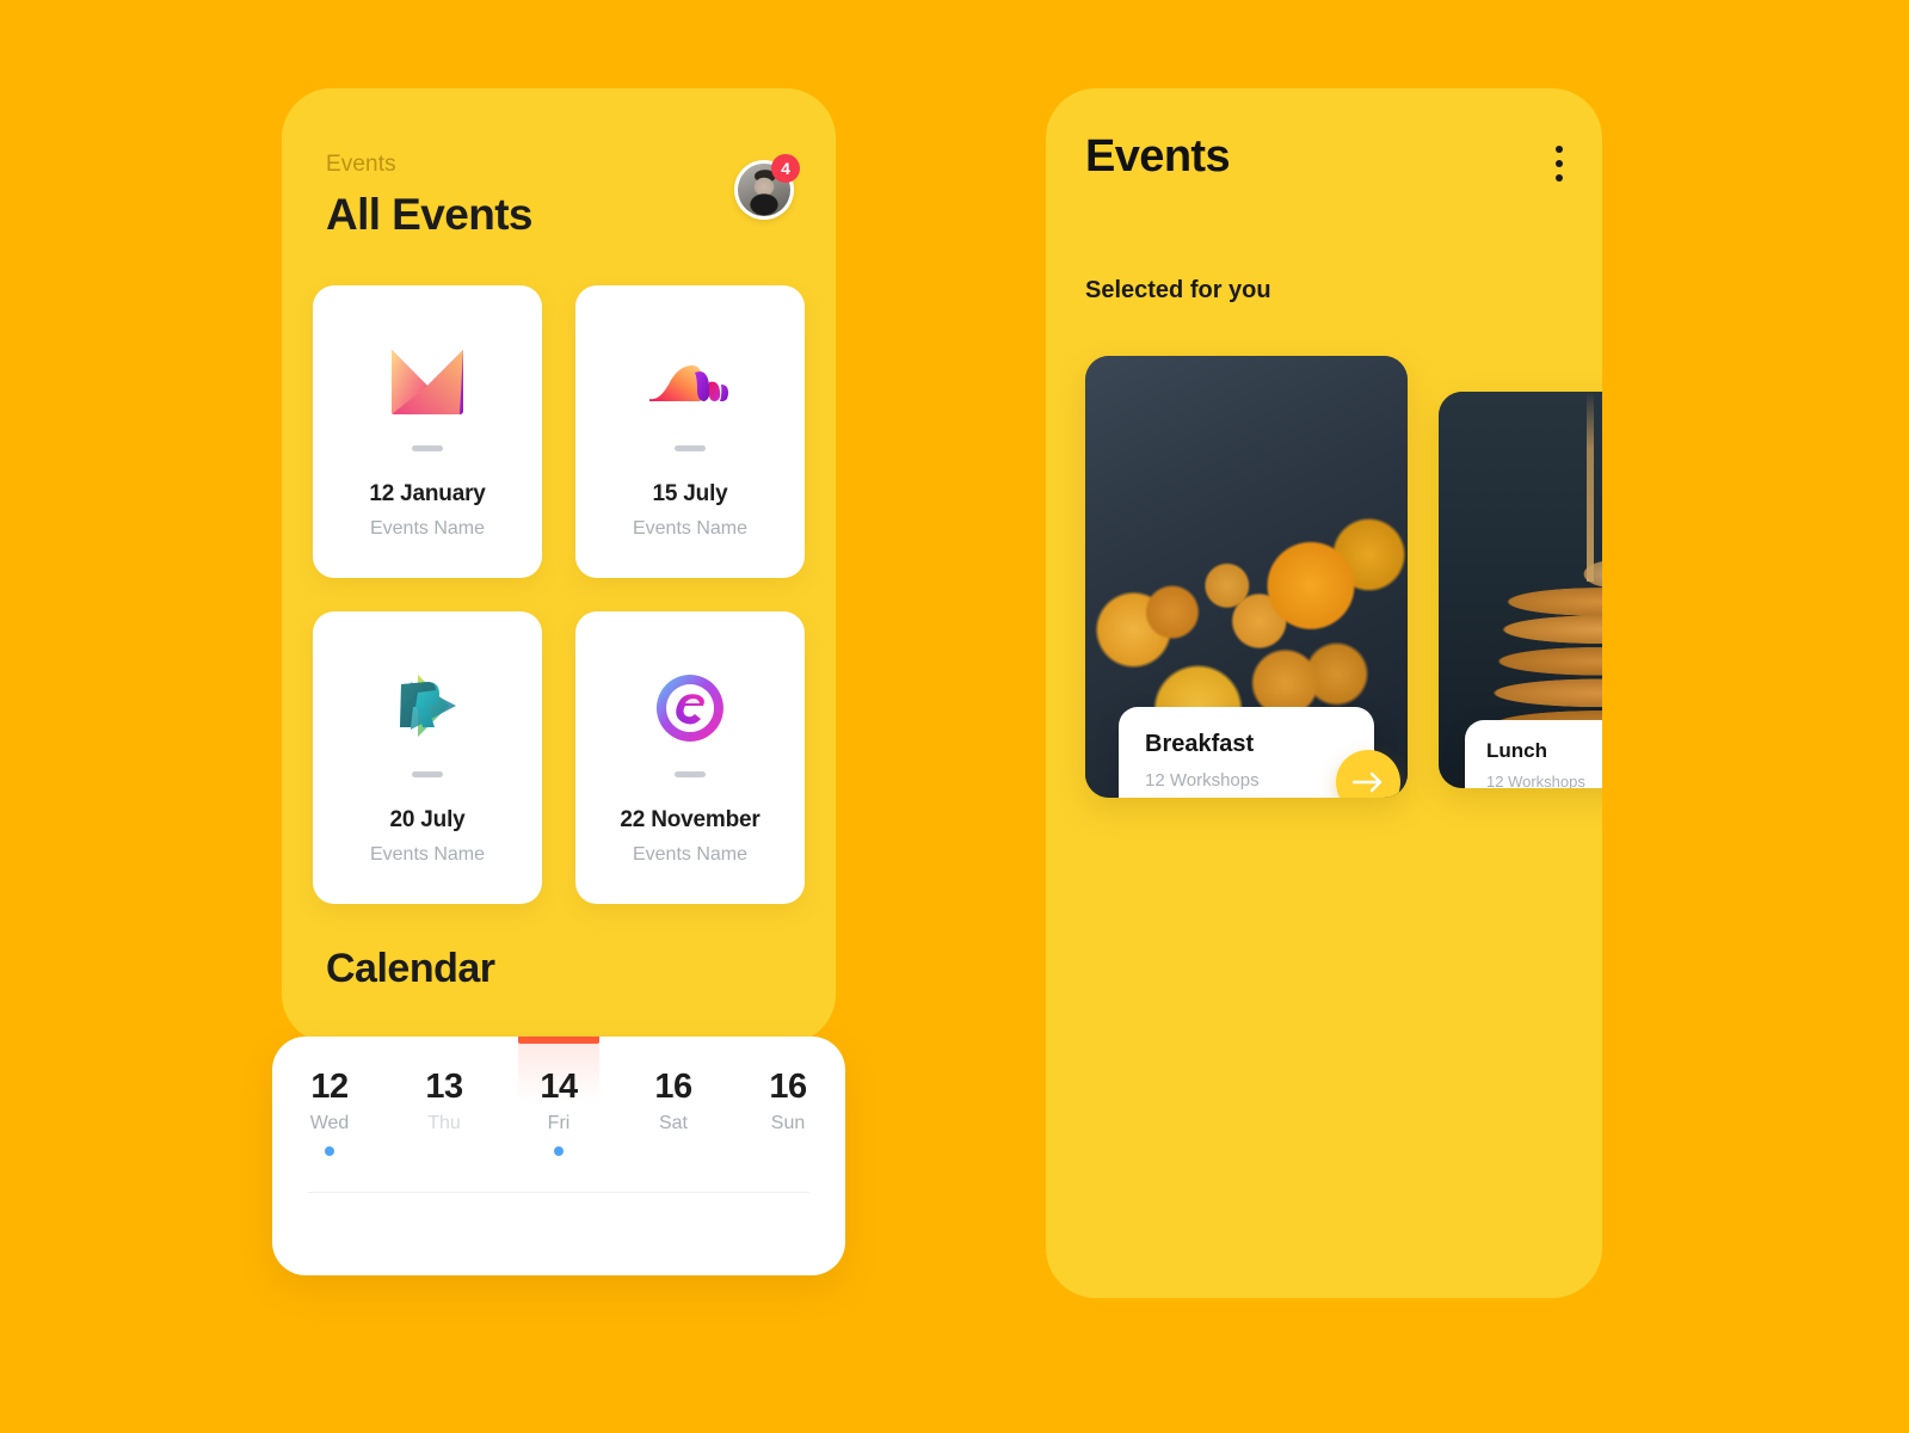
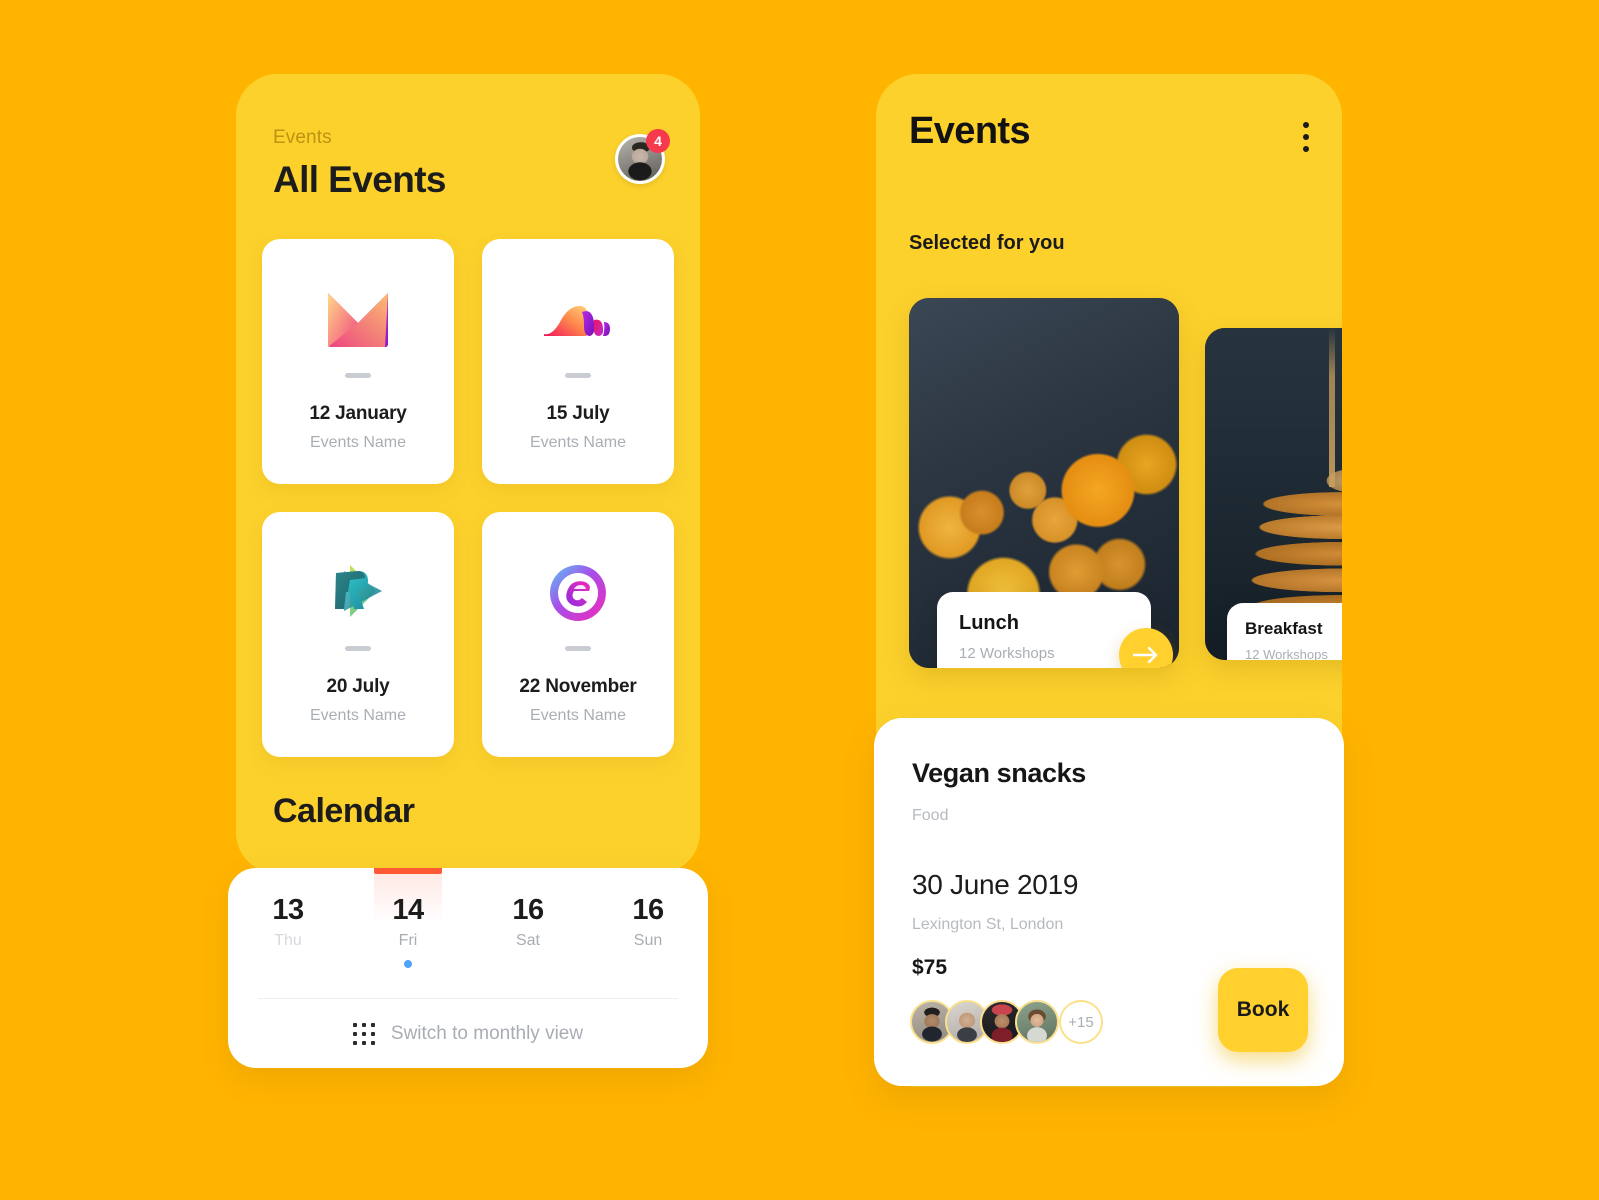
  Events
  All Events
  4
  12 January
  Events Name
  15 July
  Events Name
  20 July
  Events Name
  22 November
  Events Name
  Calendar
- 12
- Wed
  13
  Thu
  14
  Fri
  16
  Sat
  16
  Sun
+ Switch to monthly view
  Events
  Selected for you
- Breakfast
+ Lunch
  12 Workshops
- Lunch
+ Breakfast
  12 Workshops
+ Vegan snacks
+ Food
+ 30 June 2019
+ Lexington St, London
+ $75
+ +15
+ Book
